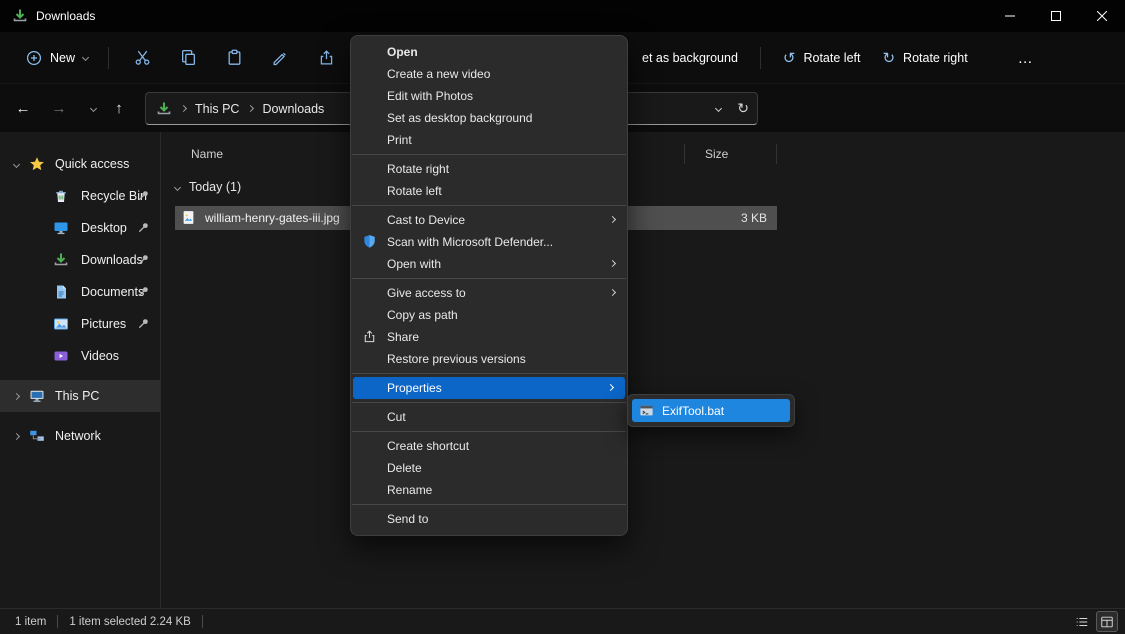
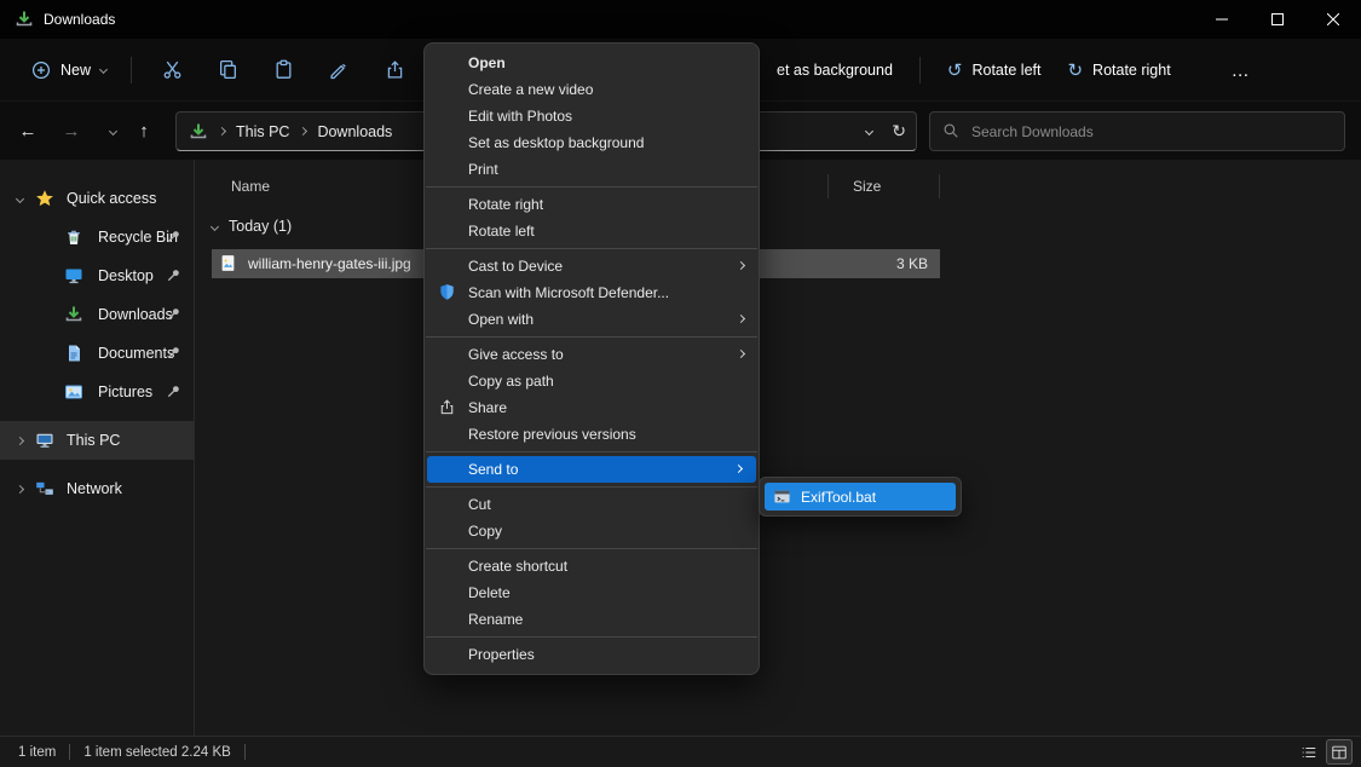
  Downloads
  New
  et as background
  ↺
  Rotate left
  ↻
  Rotate right
  …
  ←
  →
  ↑
  This PC
  Downloads
  ↻
+ Search Downloads
  Quick access
  Recycle Bi
  Desktop
  Downloads
  Documents
  Pictures
- Videos
  This PC
  Network
  Name
  Size
  Today (1)
  william-henry-gates-iii.jpg
  3 KB
  1 item
  1 item selected 2.24 KB
  Open
  Create a new video
  Edit with Photos
  Set as desktop background
  Print
  Rotate right
  Rotate left
  Cast to Device
  Scan with Microsoft Defender...
  Open with
  Give access to
  Copy as path
  Share
  Restore previous versions
- Properties
+ Send to
  Cut
+ Copy
  Create shortcut
  Delete
  Rename
- Send to
+ Properties
  ExifTool.bat
